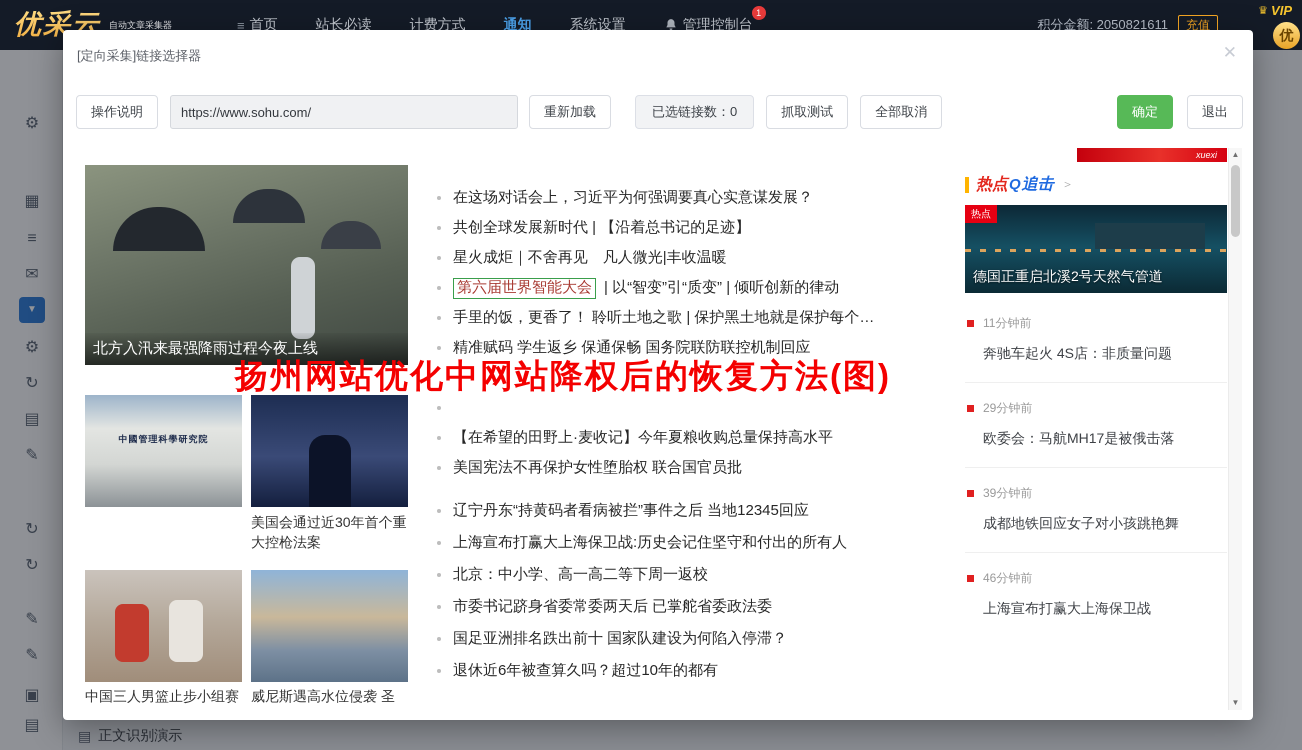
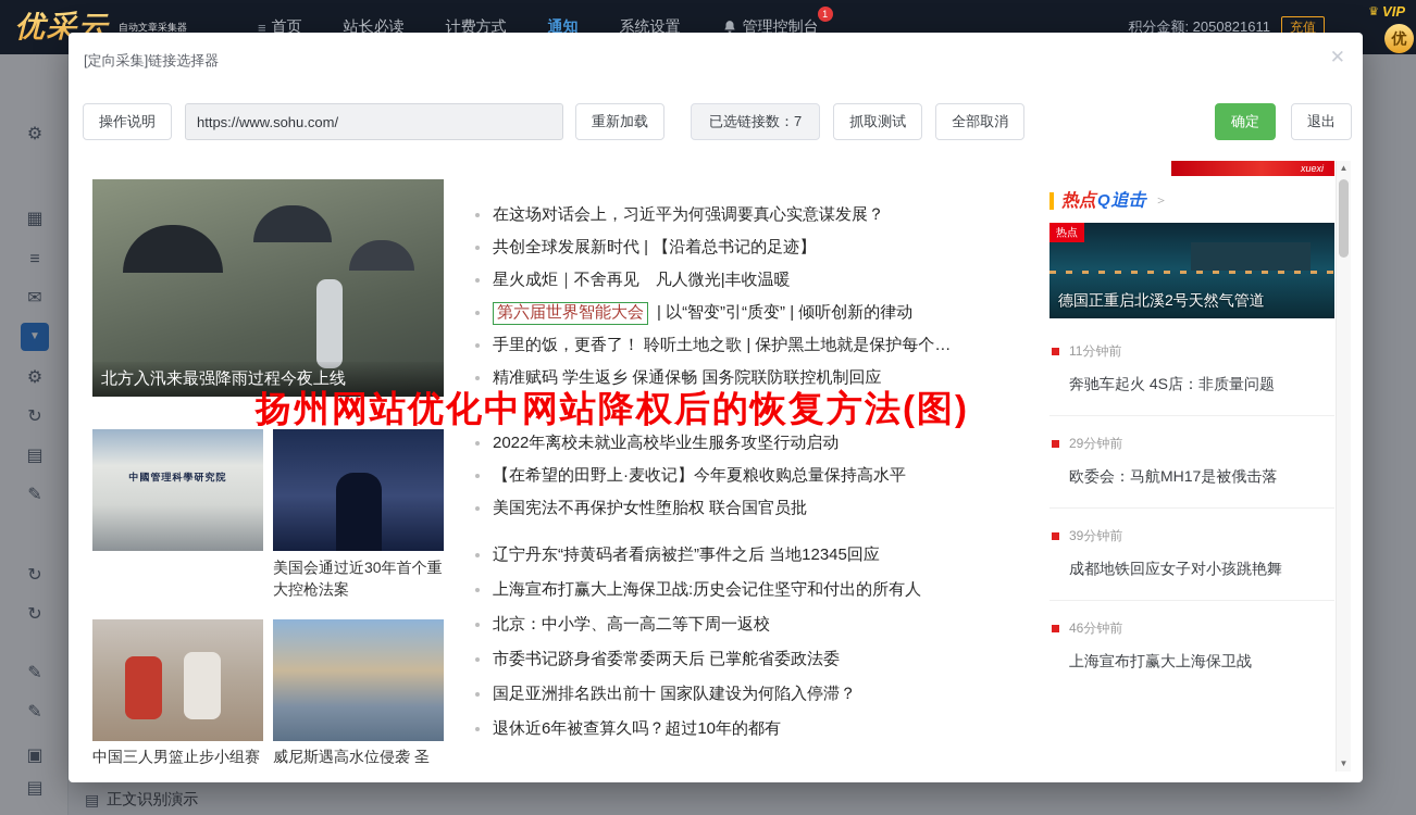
  优采云
  自动文章采集器
  ≡
  首页
  站长必读
  计费方式
  通知
  系统设置
  管理控制台
  1
  积分金额: 2050821611
  充值
  ♛
  VIP
  优
  ⚙
  ▦
  ≡
  ✉
  ▼
  ⚙
  ↻
  ▤
  ✎
  ↻
  ↻
  ✎
  ✎
  ▣
  ▤
  ▤
  正文识别演示
  [定向采集]链接选择器
  ✕
  操作说明
  https://www.sohu.com/
  重新加载
- 已选链接数：0
+ 已选链接数：7
  抓取测试
  全部取消
  确定
  退出
  北方入汛来最强降雨过程今夜上线
  中國管理科學研究院
  美国会通过近30年首个重大控枪法案
  中国三人男篮止步小组赛
  威尼斯遇高水位侵袭 圣
  在这场对话会上，习近平为何强调要真心实意谋发展？
  共创全球发展新时代 | 【沿着总书记的足迹】
  星火成炬｜不舍再见 凡人微光|丰收温暖
  第六届世界智能大会
  | 以“智变”引“质变” | 倾听创新的律动
  手里的饭，更香了！ 聆听土地之歌 | 保护黑土地就是保护每个…
  精准赋码 学生返乡 保通保畅 国务院联防联控机制回应
+ 2022年离校未就业高校毕业生服务攻坚行动启动
  【在希望的田野上·麦收记】今年夏粮收购总量保持高水平
  美国宪法不再保护女性堕胎权 联合国官员批
  辽宁丹东“持黄码者看病被拦”事件之后 当地12345回应
  上海宣布打赢大上海保卫战:历史会记住坚守和付出的所有人
  北京：中小学、高一高二等下周一返校
  市委书记跻身省委常委两天后 已掌舵省委政法委
  国足亚洲排名跌出前十 国家队建设为何陷入停滞？
  退休近6年被查算久吗？超过10年的都有
  扬州网站优化中网站降权后的恢复方法(图)
  xuexi
  热点
  Q
  追击
  ＞
  热点
  德国正重启北溪2号天然气管道
  11分钟前
  奔驰车起火 4S店：非质量问题
  29分钟前
  欧委会：马航MH17是被俄击落
  39分钟前
  成都地铁回应女子对小孩跳艳舞
  46分钟前
  上海宣布打赢大上海保卫战
  ▲
  ▼
